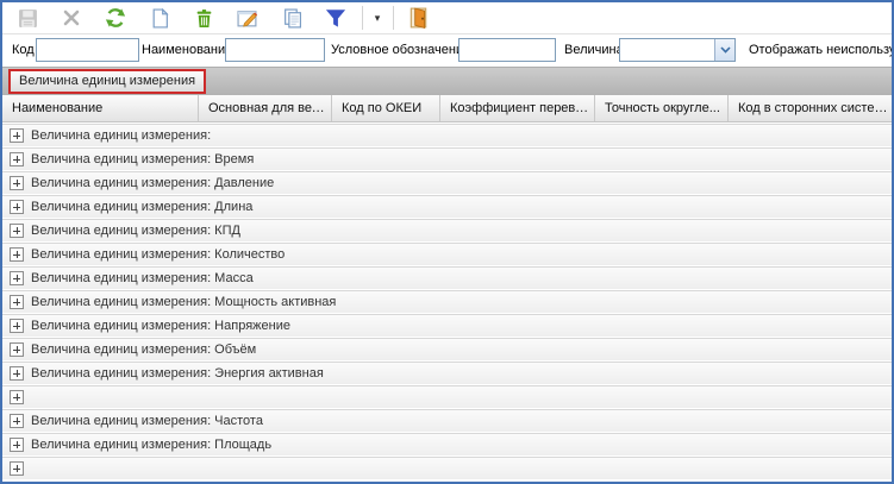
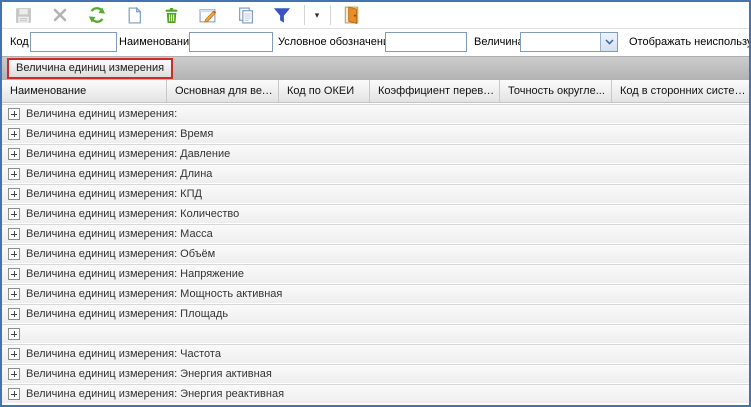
  ▾
  Код
  Наименовани
  Условное обозначен
  Величин
  Отображать неиспольз
  Величина единиц измерения
  Наименование
  Основная для велич
  Код по ОКЕИ
  Коэффициент перевод.
  Точность округле...
  Код в сторонних система
  Величина единиц измерения:
  Величина единиц измерения: Время
  Величина единиц измерения: Давление
  Величина единиц измерения: Длина
  Величина единиц измерения: КПД
  Величина единиц измерения: Количество
  Величина единиц измерения: Масса
- Величина единиц измерения: Мощность активная
+ Величина единиц измерения: Объём
  Величина единиц измерения: Напряжение
- Величина единиц измерения: Объём
+ Величина единиц измерения: Мощность активная
- Величина единиц измерения: Энергия активная
+ Величина единиц измерения: Площадь
  Величина единиц измерения: Частота
- Величина единиц измерения: Площадь
+ Величина единиц измерения: Энергия активная
+ Величина единиц измерения: Энергия реактивная
